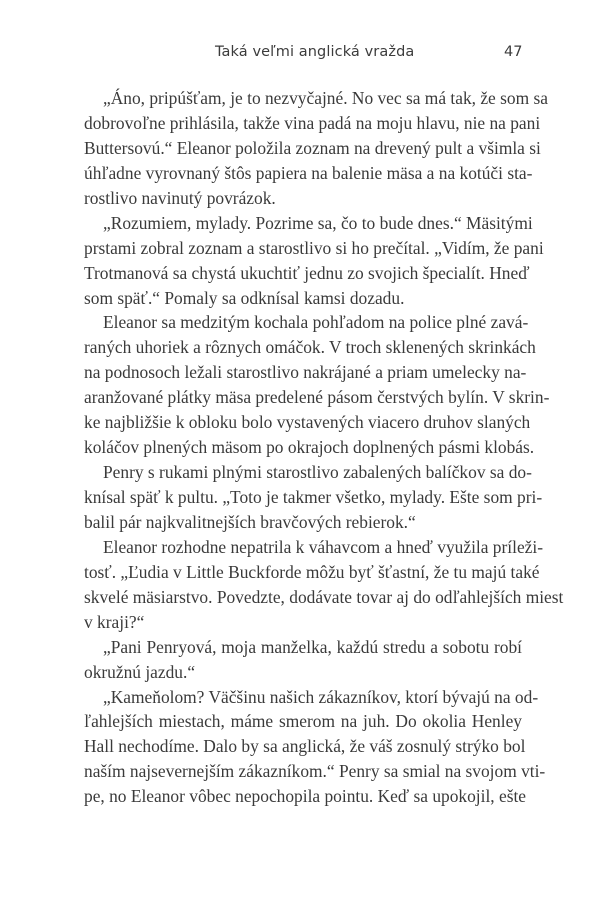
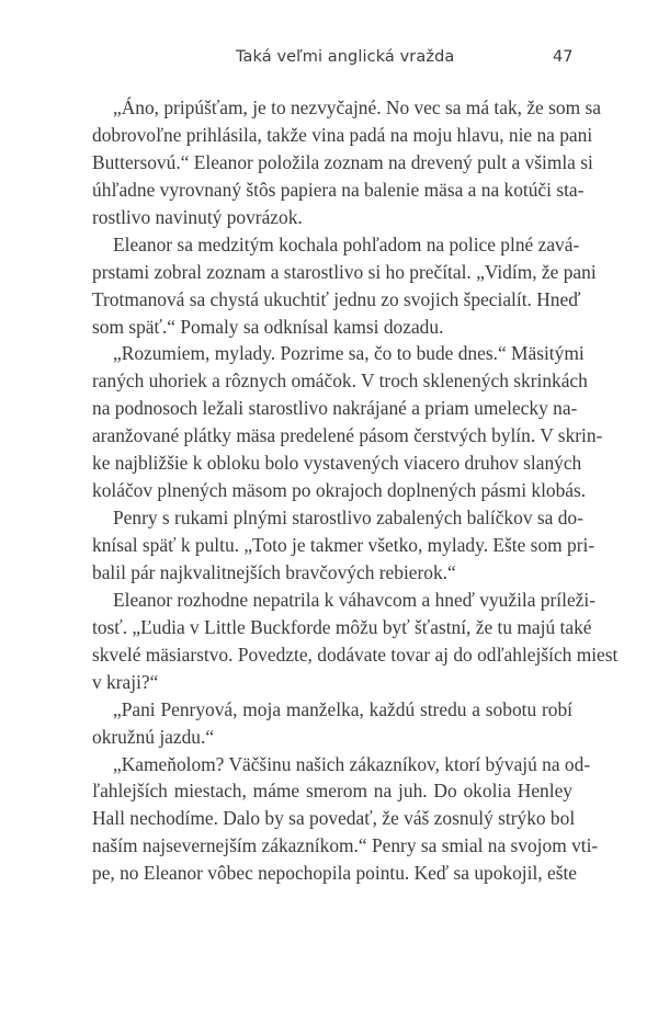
  Taká veľmi anglická vražda
  47
  „Áno, pripúšťam, je to nezvyčajné. No vec sa má tak, že som sa
  dobrovoľne prihlásila, takže vina padá na moju hlavu, nie na pani
  Buttersovú.“ Eleanor položila zoznam na drevený pult a všimla si
  úhľadne vyrovnaný štôs papiera na balenie mäsa a na kotúči sta-
  rostlivo navinutý povrázok.
- „Rozumiem, mylady. Pozrime sa, čo to bude dnes.“ Mäsitými
+ Eleanor sa medzitým kochala pohľadom na police plné zavá-
  prstami zobral zoznam a starostlivo si ho prečítal. „Vidím, že pani
  Trotmanová sa chystá ukuchtiť jednu zo svojich špecialít. Hneď
  som späť.“ Pomaly sa odknísal kamsi dozadu.
- Eleanor sa medzitým kochala pohľadom na police plné zavá-
+ „Rozumiem, mylady. Pozrime sa, čo to bude dnes.“ Mäsitými
  raných uhoriek a rôznych omáčok. V troch sklenených skrinkách
  na podnosoch ležali starostlivo nakrájané a priam umelecky na-
  aranžované plátky mäsa predelené pásom čerstvých bylín. V skrin-
  ke najbližšie k obloku bolo vystavených viacero druhov slaných
  koláčov plnených mäsom po okrajoch doplnených pásmi klobás.
  Penry s rukami plnými starostlivo zabalených balíčkov sa do-
  knísal späť k pultu. „Toto je takmer všetko, mylady. Ešte som pri-
  balil pár najkvalitnejších bravčových rebierok.“
  Eleanor rozhodne nepatrila k váhavcom a hneď využila príleži-
  tosť. „Ľudia v Little Buckforde môžu byť šťastní, že tu majú také
  skvelé mäsiarstvo. Povedzte, dodávate tovar aj do odľahlejších miest
  v kraji?“
  „Pani Penryová, moja manželka, každú stredu a sobotu robí
  okružnú jazdu.“
  „Kameňolom? Väčšinu našich zákazníkov, ktorí bývajú na od-
  ľahlejších miestach, máme smerom na juh. Do okolia Henley
- Hall nechodíme. Dalo by sa anglická, že váš zosnulý strýko bol
+ Hall nechodíme. Dalo by sa povedať, že váš zosnulý strýko bol
  naším najsevernejším zákazníkom.“ Penry sa smial na svojom vti-
  pe, no Eleanor vôbec nepochopila pointu. Keď sa upokojil, ešte
